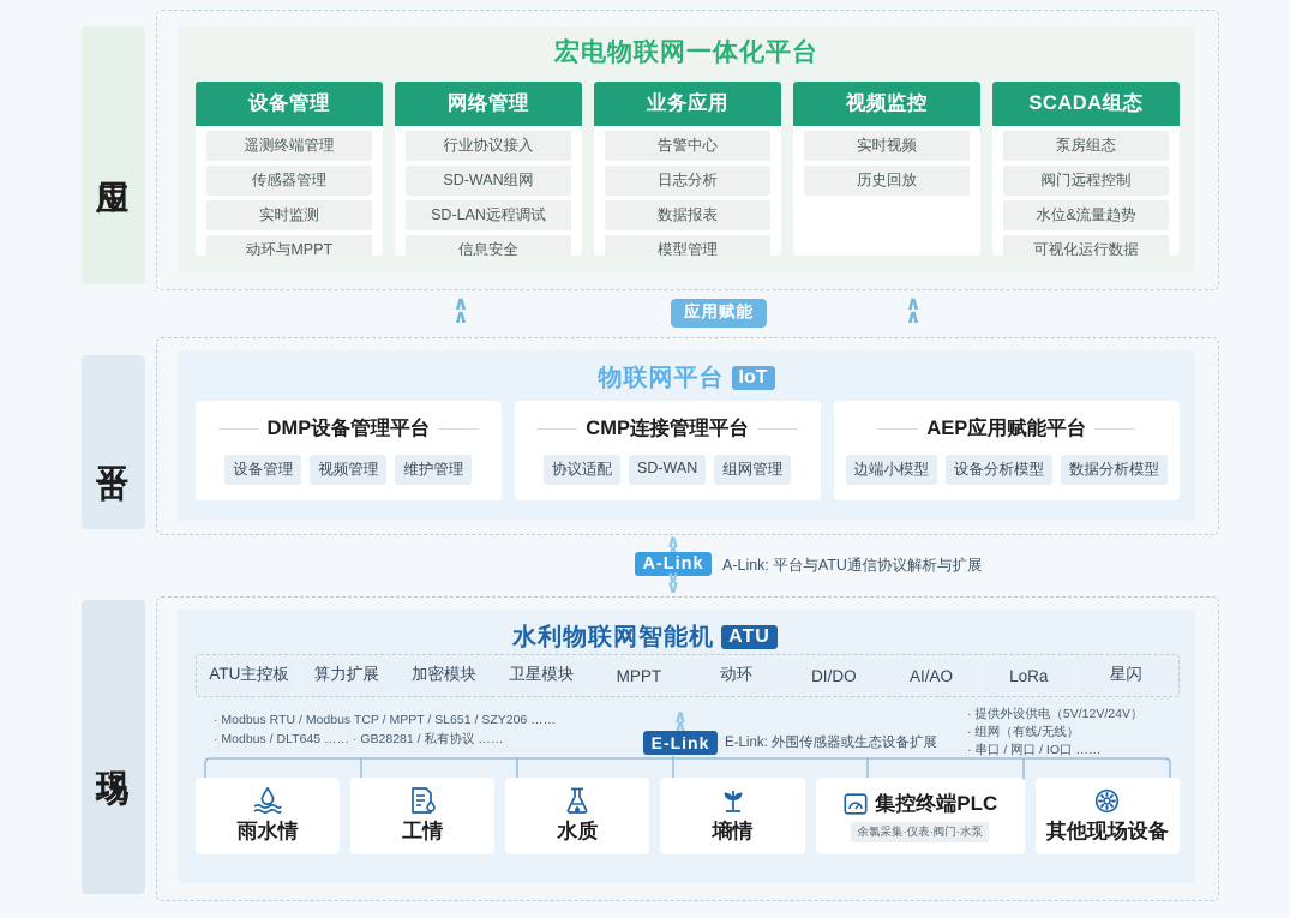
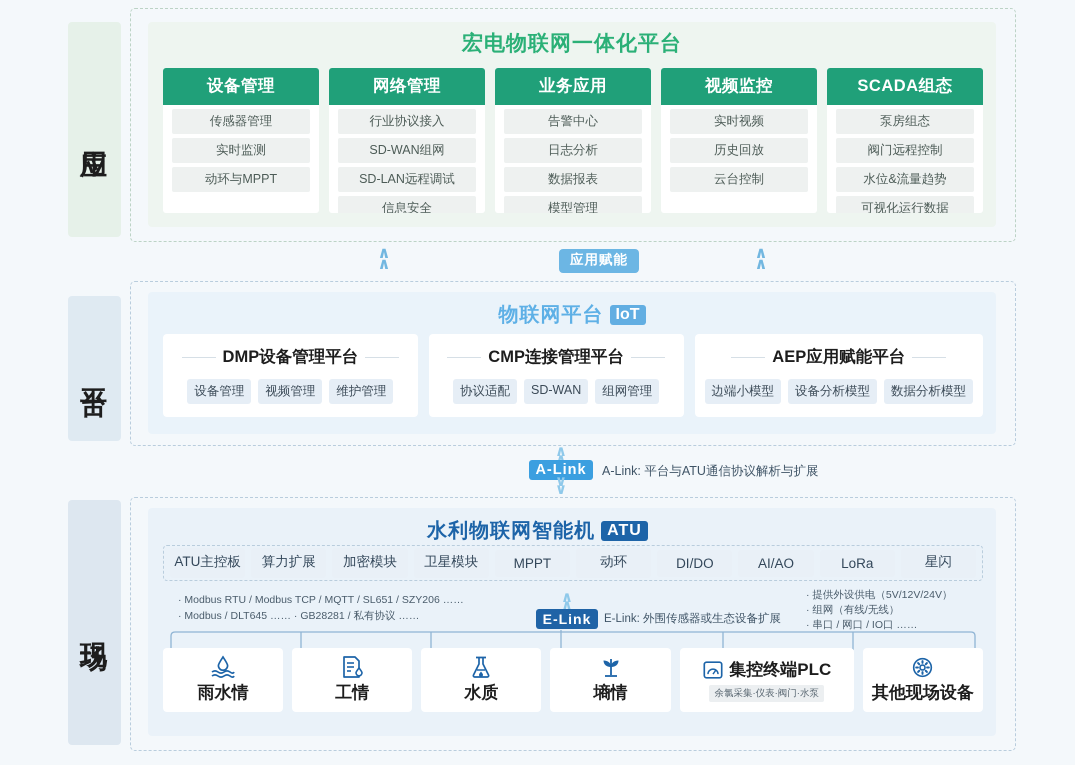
  宏电物联网一体化平台
  设备管理
- 遥测终端管理
  传感器管理
  实时监测
  动环与MPPT
  网络管理
  行业协议接入
  SD-WAN组网
  SD-LAN远程调试
  信息安全
  业务应用
  告警中心
  日志分析
  数据报表
  模型管理
  视频监控
  实时视频
  历史回放
+ 云台控制
  SCADA组态
  泵房组态
  阀门远程控制
  水位&流量趋势
  可视化运行数据
  ∧
  ∧
  应用赋能
  ∧
  ∧
  物联网平台 IoT
  DMP设备管理平台
  设备管理
  视频管理
  维护管理
  CMP连接管理平台
  协议适配
  SD-WAN
  组网管理
  AEP应用赋能平台
  边端小模型
  设备分析模型
  数据分析模型
  ∧
  A-Link
  A-Link: 平台与ATU通信协议解析与扩展
  ∨
  ∨
  水利物联网智能机 ATU
  ATU主控板
  算力扩展
  加密模块
  卫星模块
  MPPT
  动环
  DI/DO
  AI/AO
  LoRa
  星闪
- · Modbus RTU / Modbus TCP / MPPT / SL651 / SZY206 ……
+ · Modbus RTU / Modbus TCP / MQTT / SL651 / SZY206 ……
  · Modbus / DLT645 …… · GB28281 / 私有协议 ……
  · 提供外设供电（5V/12V/24V）
  · 组网（有线/无线）
  · 串口 / 网口 / IO口 ……
  ∧
  ∧
  E-Link
  E-Link: 外围传感器或生态设备扩展
  雨水情
  工情
  水质
  墒情
  集控终端PLC
  余氯采集·仪表·阀门·水泵
  其他现场设备
